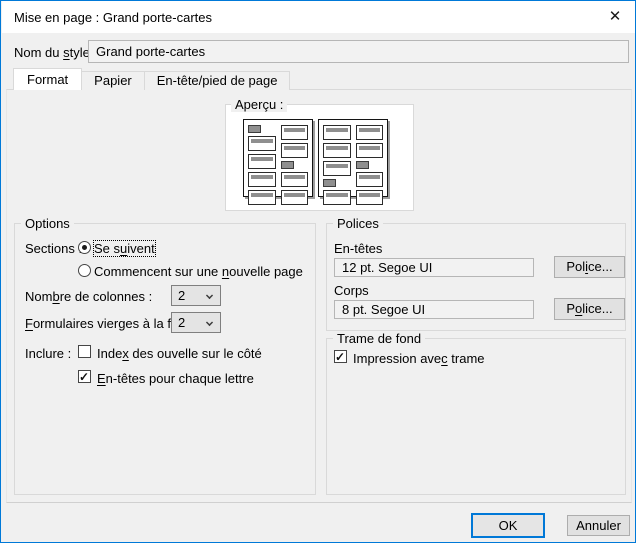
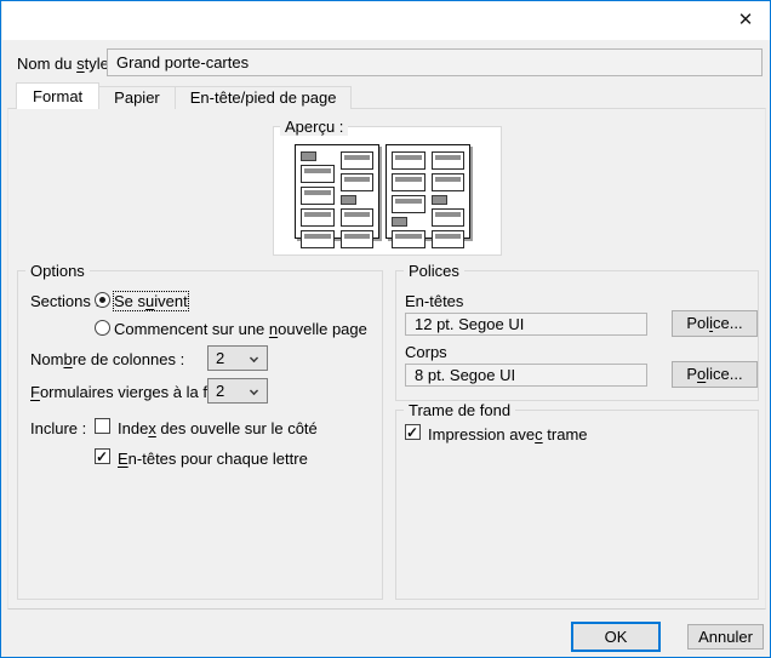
- Mise en page : Grand porte-cartes
  ✕
  Nom du style
  Grand porte-cartes
  Format
  Papier
  En-tête/pied de page
  Aperçu :
  Options
  Sections
  Se suivent
  Commencent sur une nouvelle page
  Nombre de colonnes :
  2
  Formulaires vierges à la f
  2
  Inclure :
  Index des ouvelle sur le côté
  En-têtes pour chaque lettre
  Polices
  En-têtes
  12 pt. Segoe UI
  Police...
  Corps
  8 pt. Segoe UI
  Police...
  Trame de fond
  Impression avec trame
  OK
  Annuler
